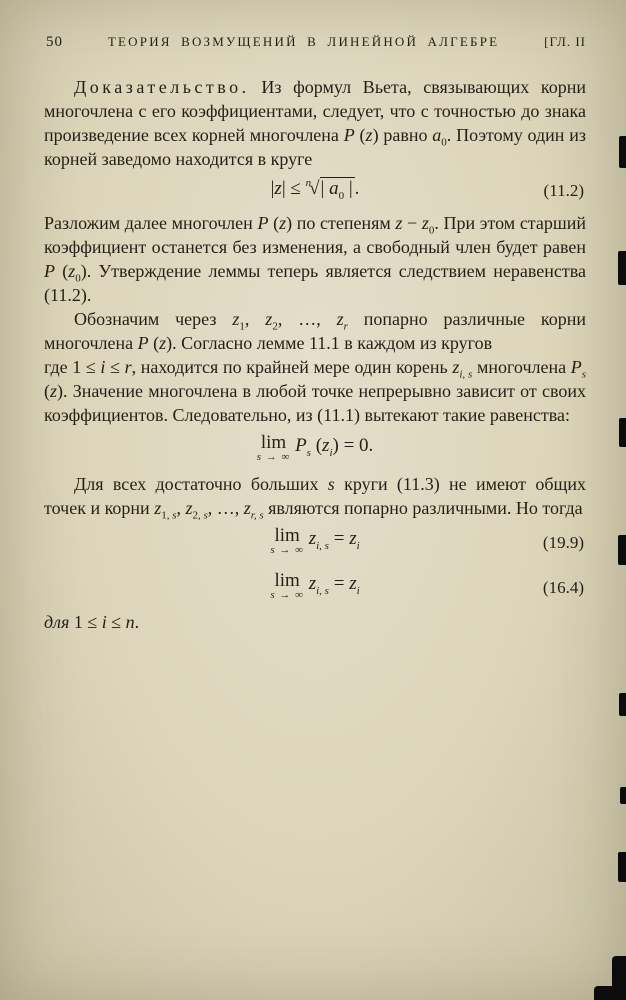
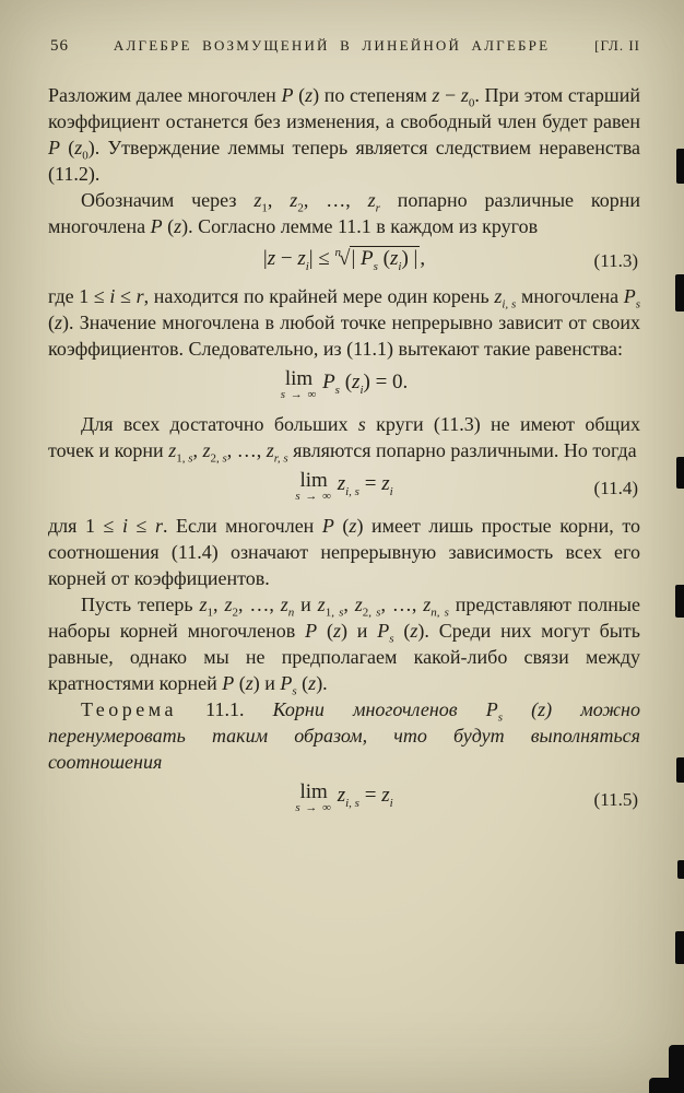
- 50
+ 56
- ТЕОРИЯ ВОЗМУЩЕНИЙ В ЛИНЕЙНОЙ АЛГЕБРЕ
+ АЛГЕБРЕ ВОЗМУЩЕНИЙ В ЛИНЕЙНОЙ АЛГЕБРЕ
  [ГЛ. II
- Доказательство. Из формул Вьета, связывающих корни многочлена с его коэффициентами, следует, что с точностью до знака произведение всех корней многочлена P (z) равно a0. Поэтому один из корней заведомо находится в круге
- |z| ≤ n√| a0 |.
- (11.2)
  Разложим далее многочлен P (z) по степеням z − z0. При этом старший коэффициент останется без изменения, а свободный член будет равен P (z0). Утверждение леммы теперь является следствием неравенства (11.2).
  Обозначим через z1, z2, …, zr попарно различные корни многочлена P (z). Согласно лемме 11.1 в каждом из кругов
+ |z − zi| ≤ n√| Ps (zi) |,
+ (11.3)
  где 1 ≤ i ≤ r, находится по крайней мере один корень zi, s многочлена Ps (z). Значение многочлена в любой точке непрерывно зависит от своих коэффициентов. Следовательно, из (11.1) вытекают такие равенства:
  lim
  s → ∞
  Ps (zi) = 0.
  Для всех достаточно больших s круги (11.3) не имеют общих точек и корни z1, s, z2, s, …, zr, s являются попарно различными. Но тогда
  lim
  s → ∞
  zi, s = zi
- (19.9)
+ (11.4)
+ для 1 ≤ i ≤ r. Если многочлен P (z) имеет лишь простые корни, то соотношения (11.4) означают непрерывную зависимость всех его корней от коэффициентов.
+ Пусть теперь z1, z2, …, zn и z1, s, z2, s, …, zn, s представляют полные наборы корней многочленов P (z) и Ps (z). Среди них могут быть равные, однако мы не предполагаем какой-либо связи между кратностями корней P (z) и Ps (z).
+ Теорема 11.1. Корни многочленов Ps (z) можно перенумеровать таким образом, что будут выполняться соотношения
  lim
  s → ∞
  zi, s = zi
- (16.4)
+ (11.5)
- для 1 ≤ i ≤ n.
